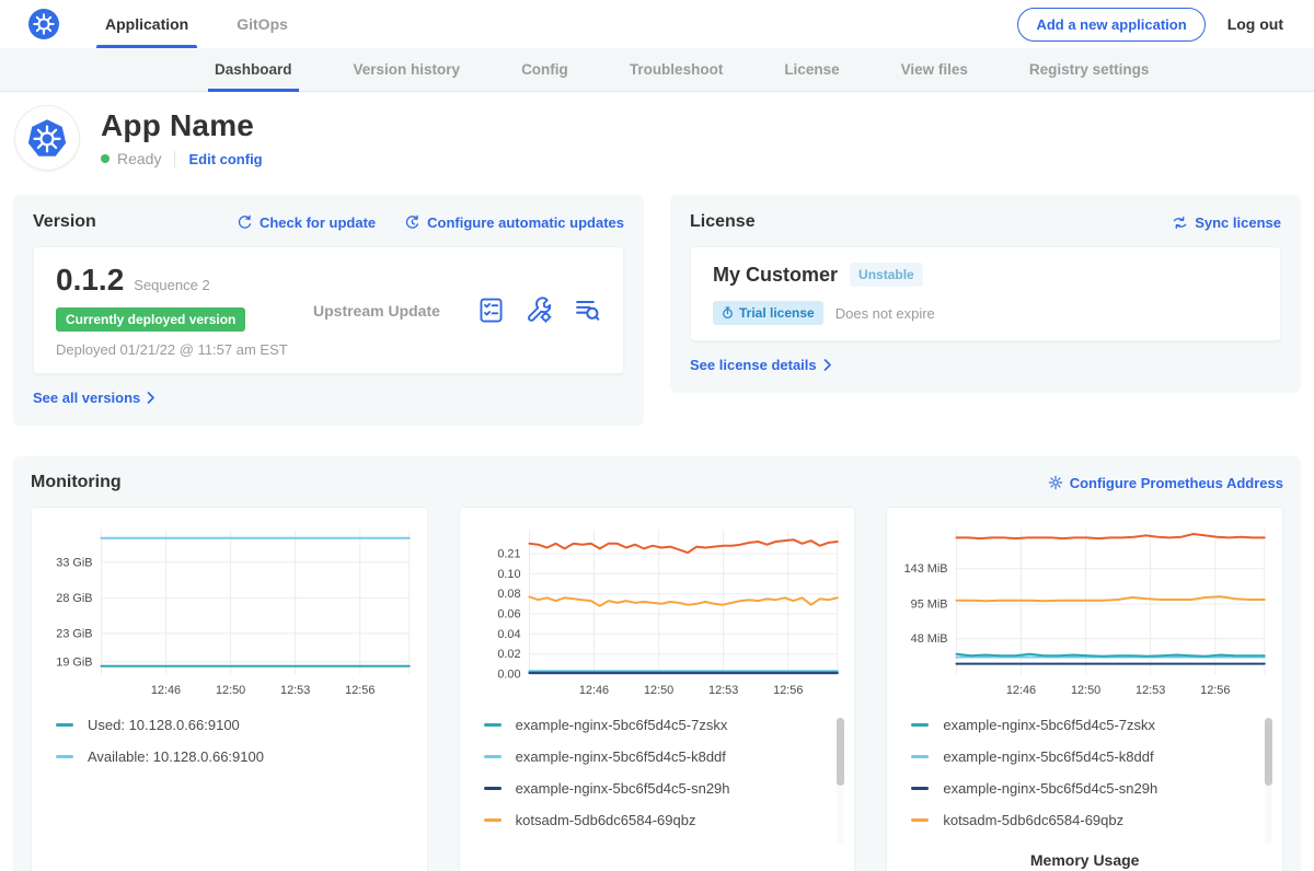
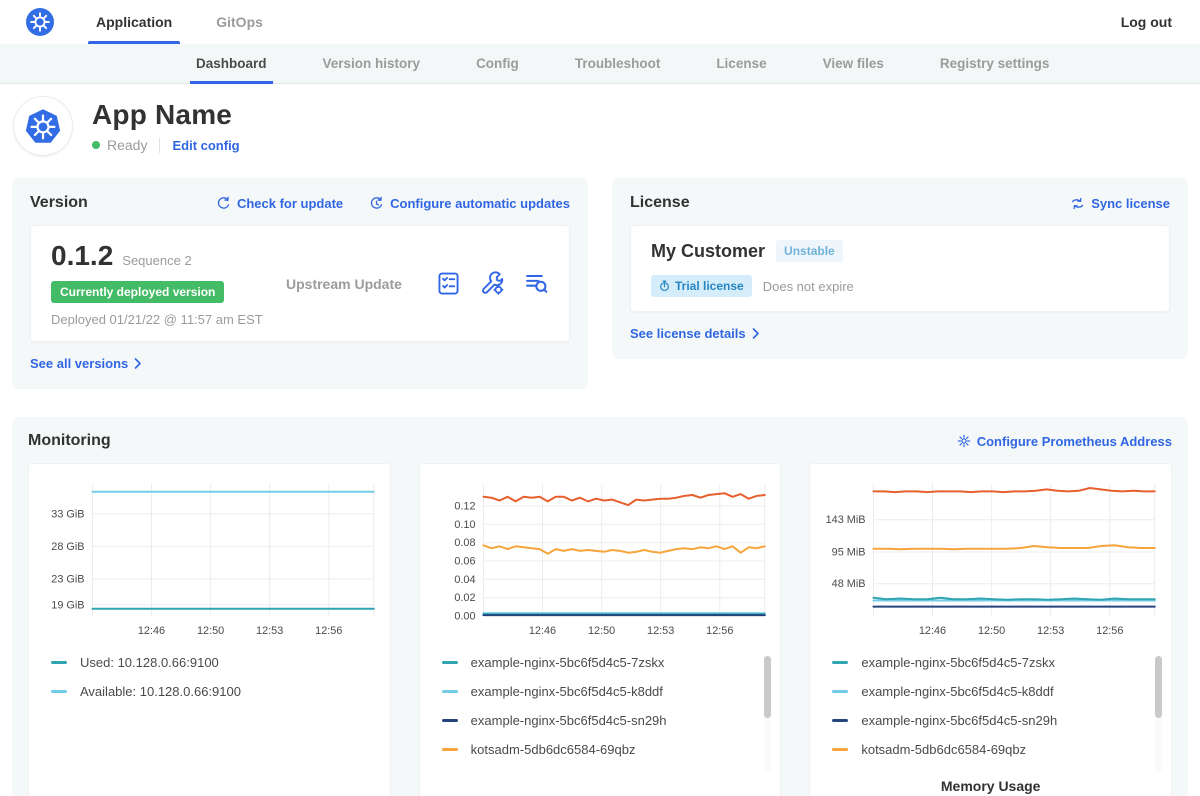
  Application
  GitOps
- Add a new application
  Log out
  Dashboard
  Version history
  Config
  Troubleshoot
  License
  View files
  Registry settings
  App Name
  Ready
  Edit config
  Version
  Check for update
  Configure automatic updates
  0.1.2
  Sequence 2
  Currently deployed version
  Deployed 01/21/22 @ 11:57 am EST
  Upstream Update
  See all versions
  License
  Sync license
  My Customer
  Unstable
  Trial license
  Does not expire
  See license details
  Monitoring
  Configure Prometheus Address
  33 GiB
  28 GiB
  23 GiB
  19 GiB
  12:46
  12:50
  12:53
  12:56
  Used: 10.128.0.66:9100
  Available: 10.128.0.66:9100
- 0.21
+ 0.12
  0.10
  0.08
  0.06
  0.04
  0.02
  0.00
  12:46
  12:50
  12:53
  12:56
  example-nginx-5bc6f5d4c5-7zskx
  example-nginx-5bc6f5d4c5-k8ddf
  example-nginx-5bc6f5d4c5-sn29h
  kotsadm-5db6dc6584-69qbz
  143 MiB
  95 MiB
  48 MiB
  12:46
  12:50
  12:53
  12:56
  example-nginx-5bc6f5d4c5-7zskx
  example-nginx-5bc6f5d4c5-k8ddf
  example-nginx-5bc6f5d4c5-sn29h
  kotsadm-5db6dc6584-69qbz
  Memory Usage
